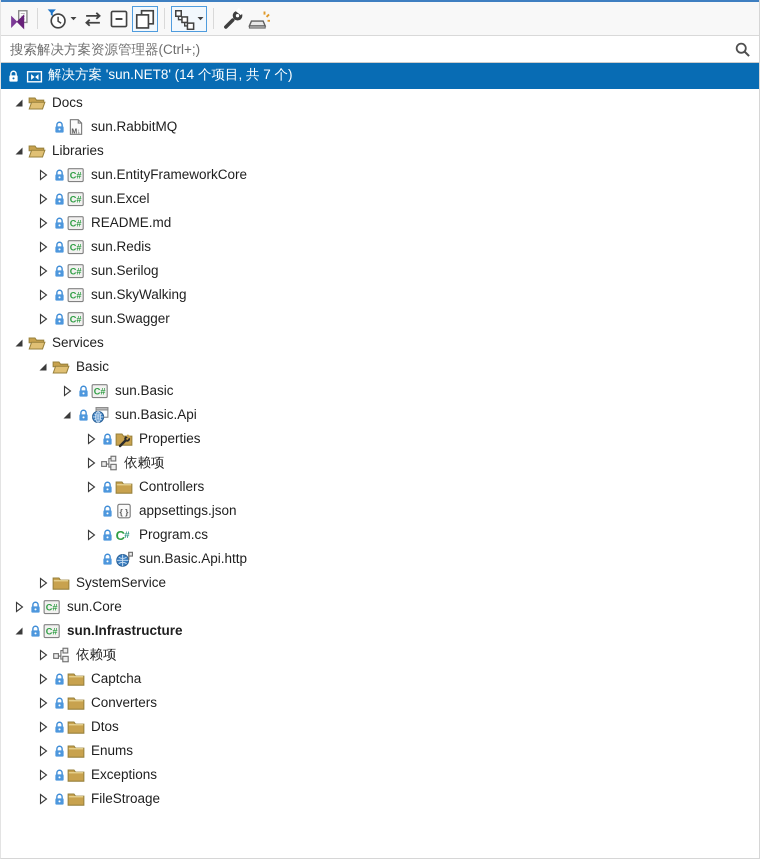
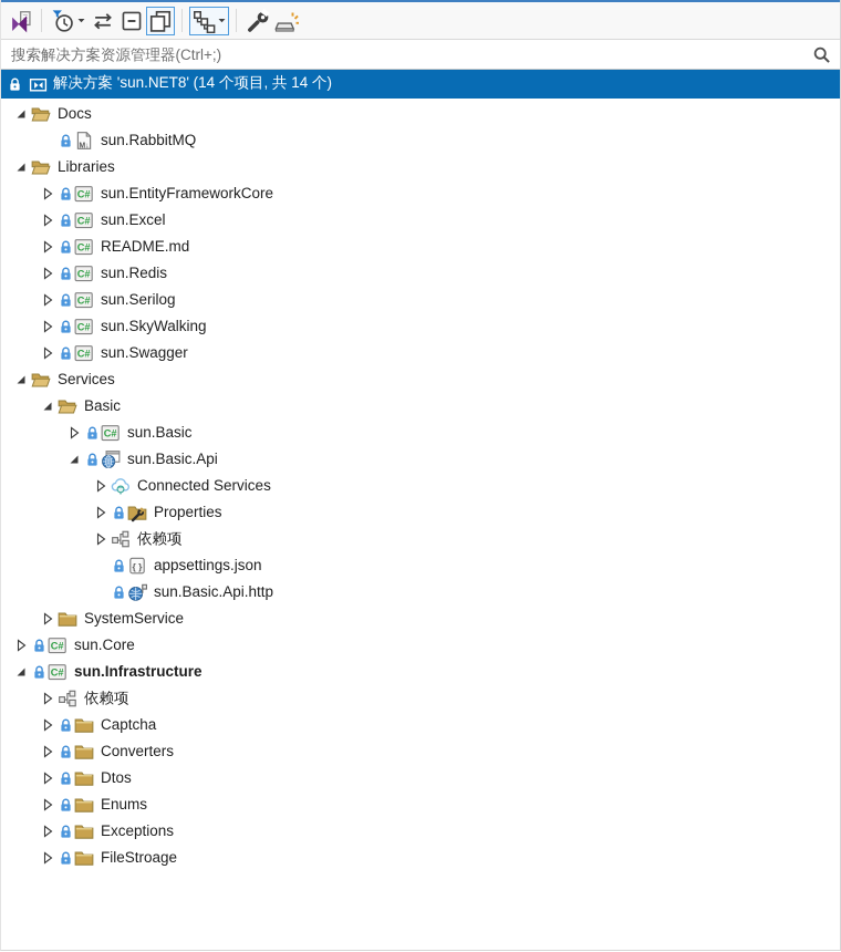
  搜索解决方案资源管理器(Ctrl+;)
- 解决方案 'sun.NET8' (14 个项目, 共 7 个)
+ 解决方案 'sun.NET8' (14 个项目, 共 14 个)
  Docs
  sun.RabbitMQ
  Libraries
  C#
  sun.EntityFrameworkCore
  C#
  sun.Excel
  C#
  README.md
  C#
  sun.Redis
  C#
  sun.Serilog
  C#
  sun.SkyWalking
  C#
  sun.Swagger
  Services
  Basic
  C#
  sun.Basic
  sun.Basic.Api
+ Connected Services
  Properties
  依赖项
- Controllers
  { }
  appsettings.json
- C
- #
- Program.cs
  sun.Basic.Api.http
  SystemService
  C#
  sun.Core
  C#
  sun.Infrastructure
  依赖项
  Captcha
  Converters
  Dtos
  Enums
  Exceptions
  FileStroage
